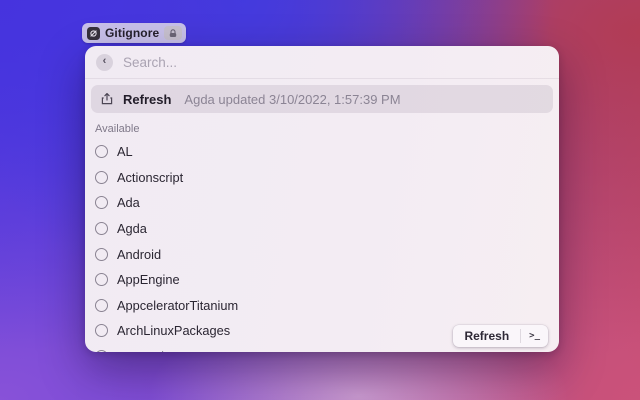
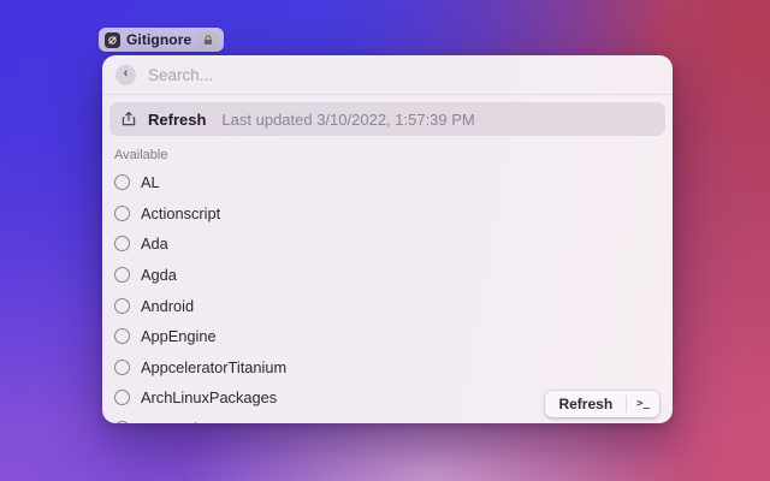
  Gitignore
  ‹
  Search...
  Refresh
- Agda updated 3/10/2022, 1:57:39 PM
+ Last updated 3/10/2022, 1:57:39 PM
  Available
  AL
  Actionscript
  Ada
  Agda
  Android
  AppEngine
  AppceleratorTitanium
  ArchLinuxPackages
  Refresh
  >_
